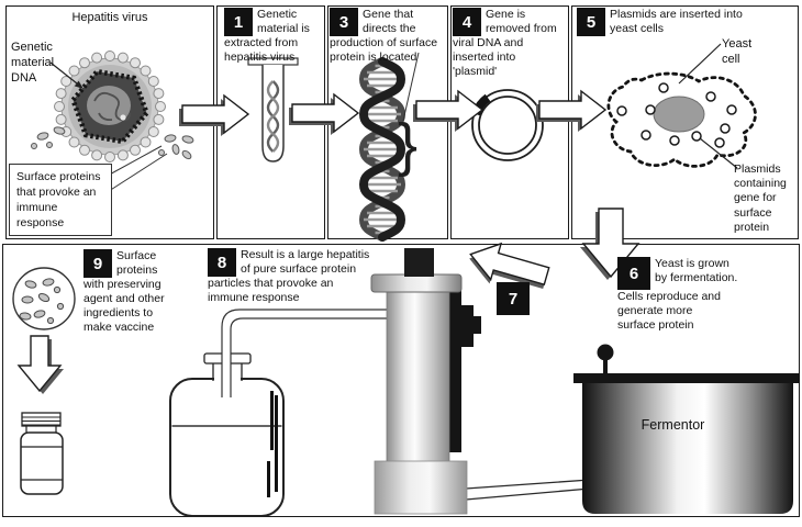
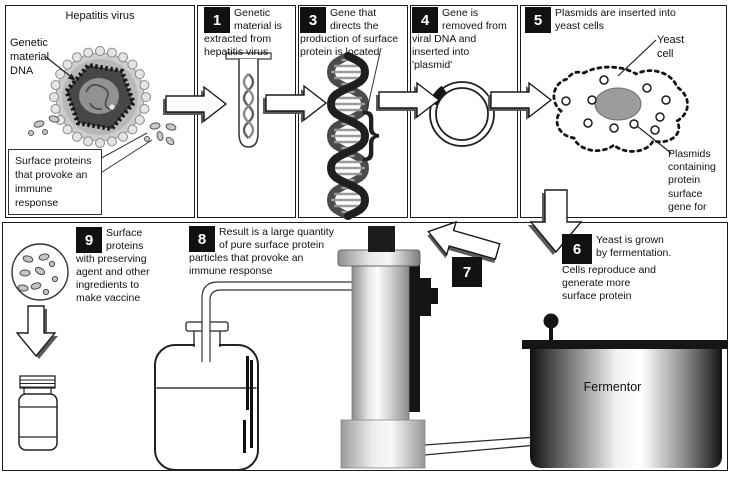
  }
  Hepatitis virus
  Genetic
  material
  DNA
  Surface proteins
  that provoke an
  immune
  response
  1
  Genetic
  material is
  extracted from
  hepatitis virus
  3
  Gene that
  directs the
  production of surface
  protein is located
  4
  Gene is
  removed from
  viral DNA and
  inserted into
  'plasmid'
  5
  Plasmids are inserted into
  yeast cells
  6
  Yeast is grown
  by fermentation.
  Cells reproduce and
  generate more
  surface protein
  7
  8
- Result is a large hepatitis
+ Result is a large quantity
  of pure surface protein
  particles that provoke an
  immune response
  9
  Surface
  proteins
  with preserving
  agent and other
  ingredients to
  make vaccine
  Yeast
  cell
  Plasmids
  containing
- gene for
+ protein
  surface
- protein
+ gene for
  Fermentor
